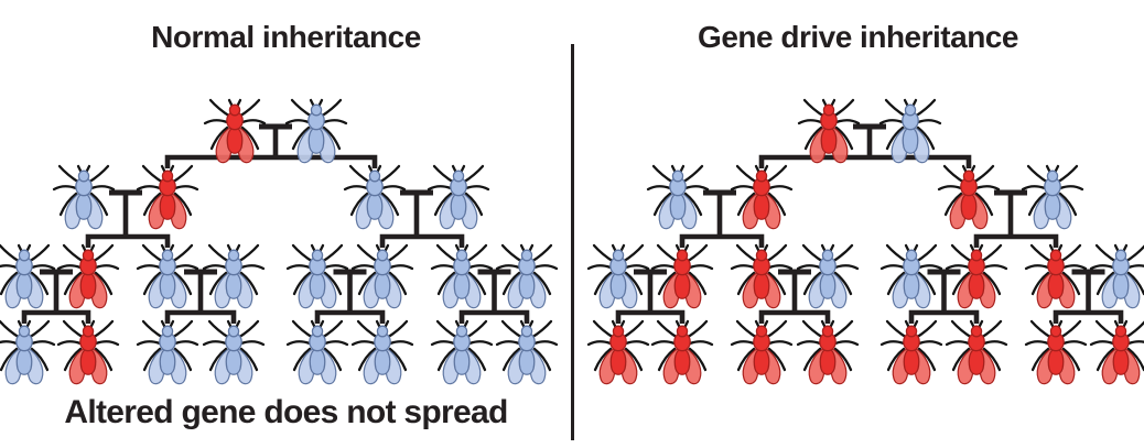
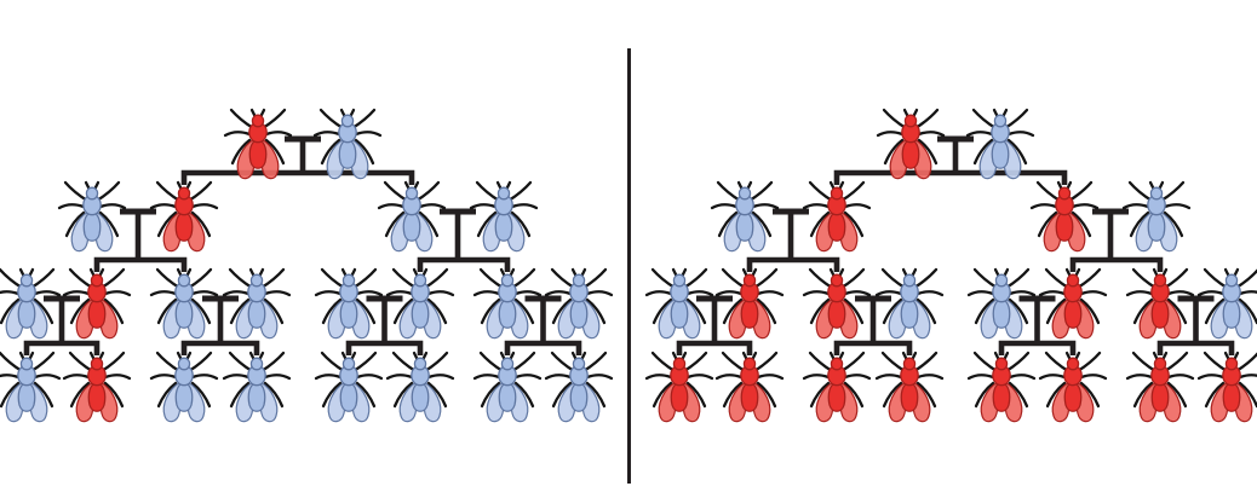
- Normal inheritance
- Altered gene does not spread
- Gene drive inheritance
